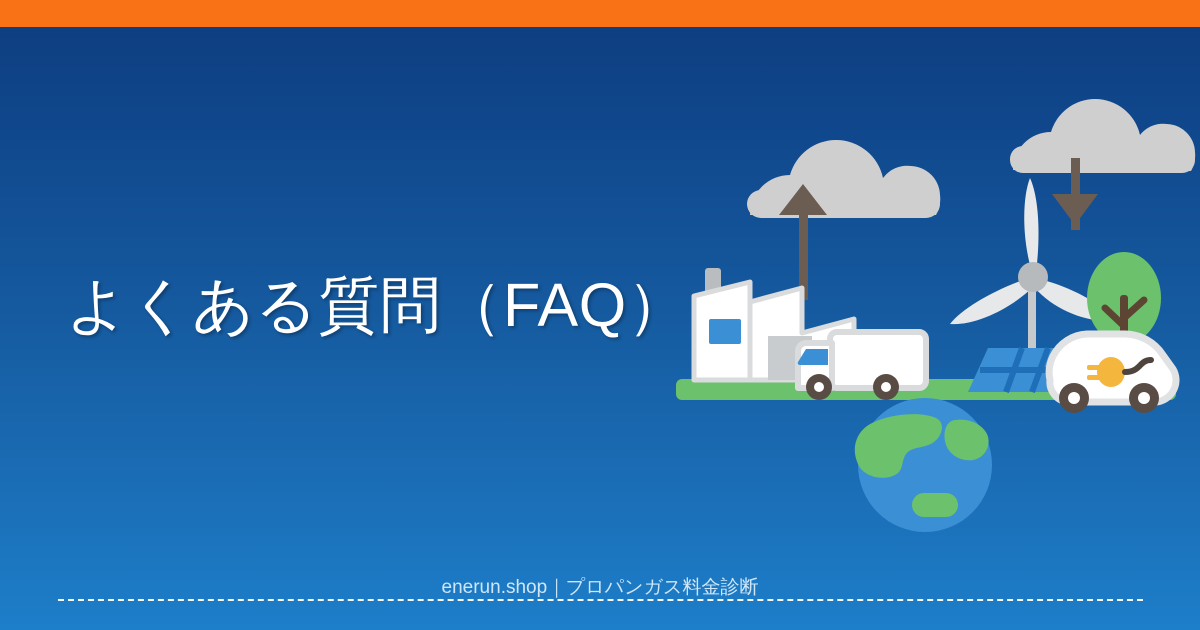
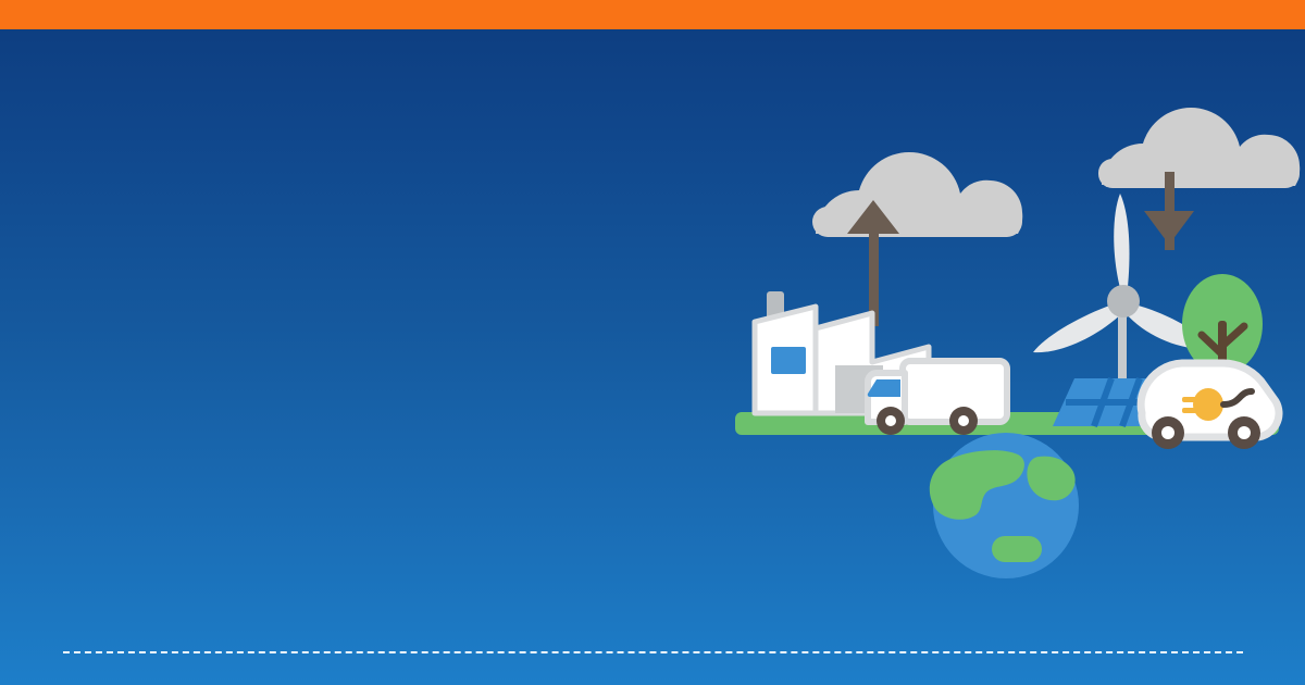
- よくある質問（FAQ）
- enerun.shop｜プロパンガス料金診断
